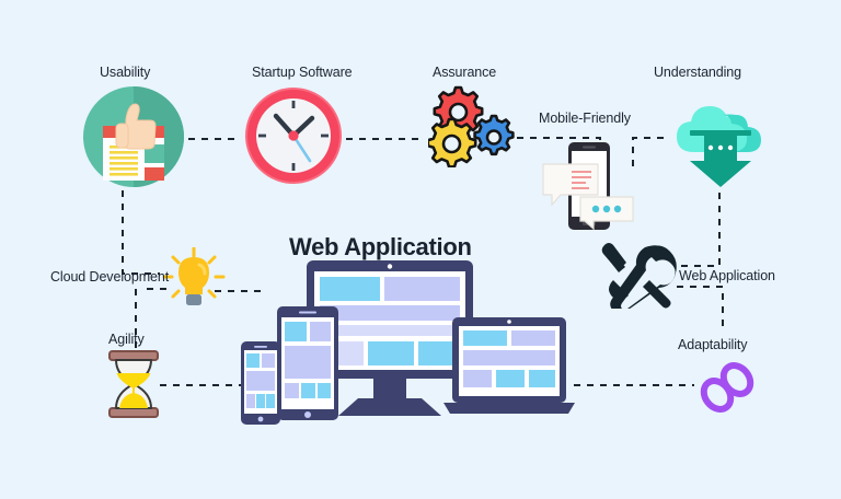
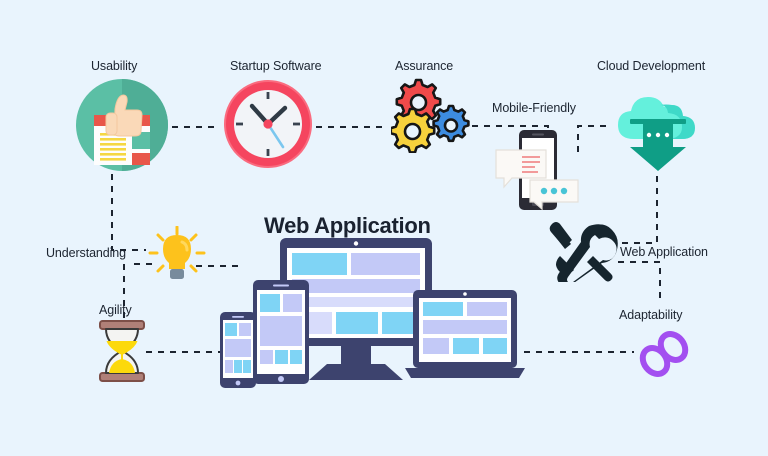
  Usability
  Startup Software
  Assurance
- Understanding
+ Cloud Development
  Mobile-Friendly
- Cloud Development
+ Understanding
  Agility
  Web Application
  Adaptability
  Web Application
